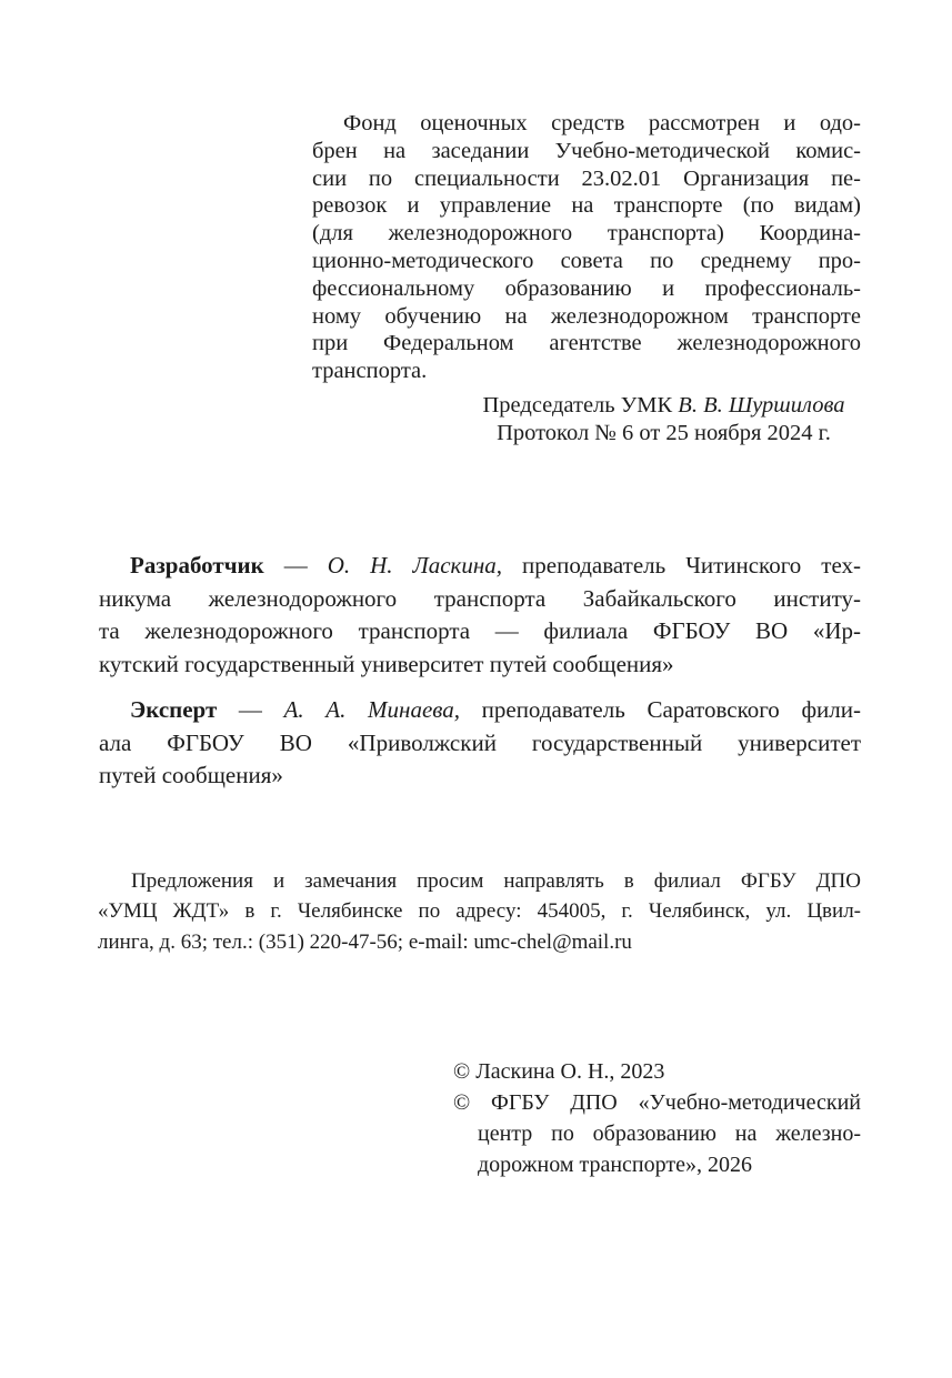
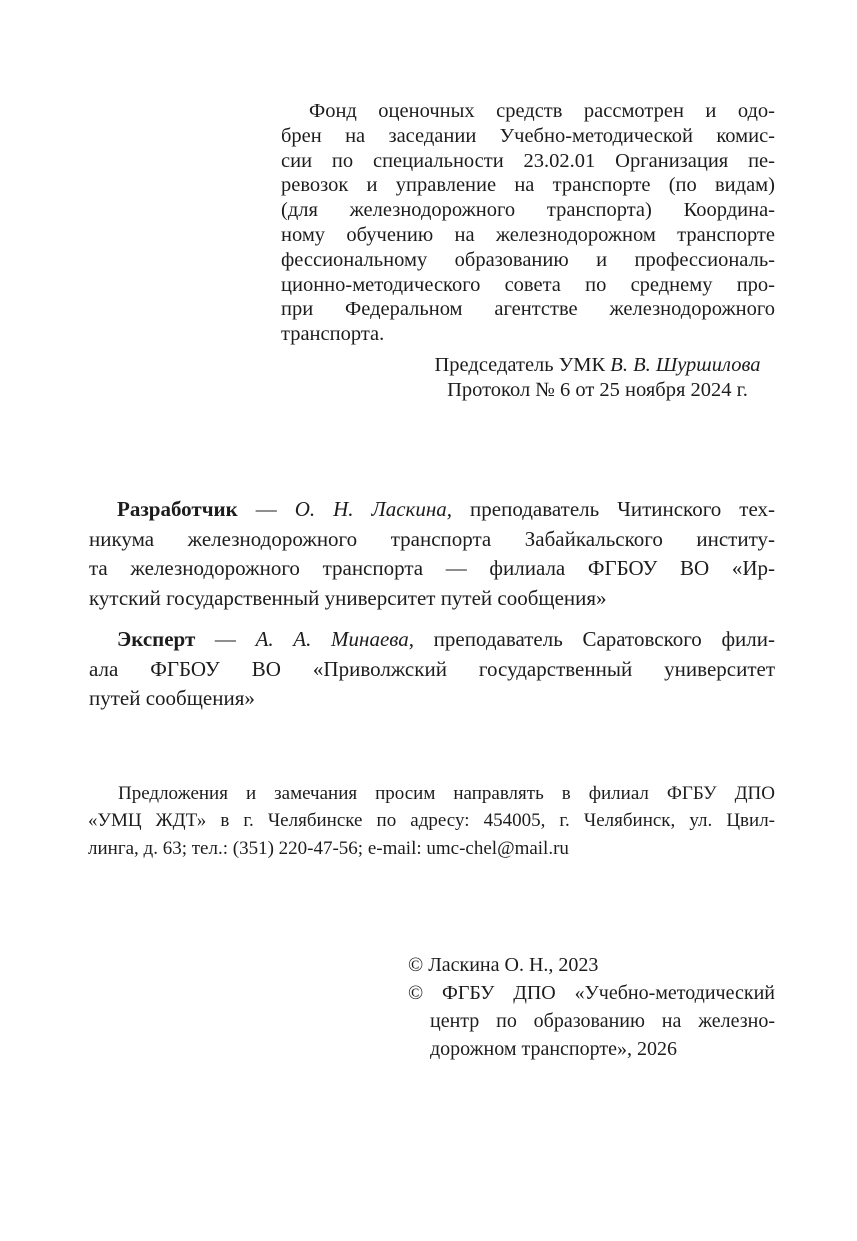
  Фонд оценочных средств рассмотрен и одо-
  брен на заседании Учебно-методической комис-
  сии по специальности 23.02.01 Организация пе-
  ревозок и управление на транспорте (по видам)
  (для железнодорожного транспорта) Координа-
- ционно-методического совета по среднему про-
+ ному обучению на железнодорожном транспорте
  фессиональному образованию и профессиональ-
- ному обучению на железнодорожном транспорте
+ ционно-методического совета по среднему про-
  при Федеральном агентстве железнодорожного
  транспорта.
  Председатель УМК В. В. Шуршилова
  Протокол № 6 от 25 ноября 2024 г.
  Разработчик — О. Н. Ласкина, преподаватель Читинского тех-
  никума железнодорожного транспорта Забайкальского институ-
  та железнодорожного транспорта — филиала ФГБОУ ВО «Ир-
  кутский государственный университет путей сообщения»
  Эксперт — А. А. Минаева, преподаватель Саратовского фили-
  ала ФГБОУ ВО «Приволжский государственный университет
  путей сообщения»
  Предложения и замечания просим направлять в филиал ФГБУ ДПО
  «УМЦ ЖДТ» в г. Челябинске по адресу: 454005, г. Челябинск, ул. Цвил-
  линга, д. 63; тел.: (351) 220-47-56; e-mail: umc-chel@mail.ru
  © Ласкина О. Н., 2023
  © ФГБУ ДПО «Учебно-методический
  центр по образованию на железно-
  дорожном транспорте», 2026
